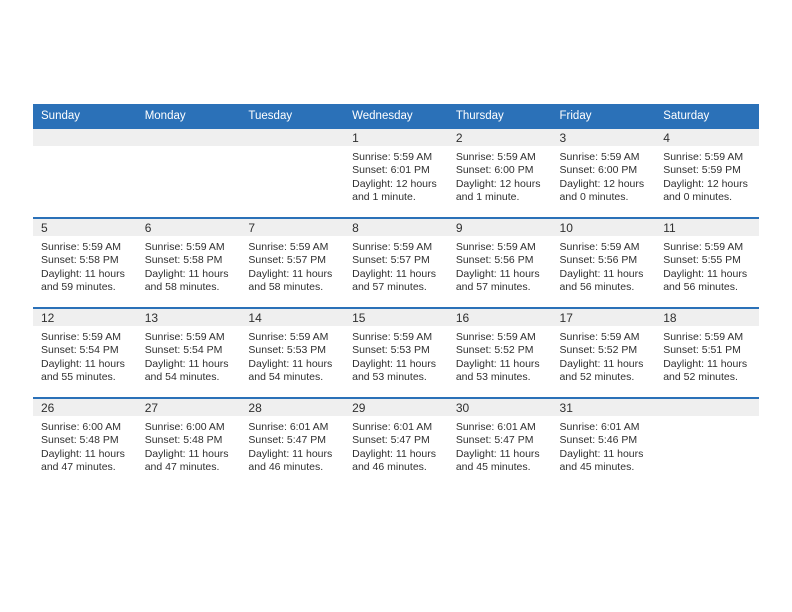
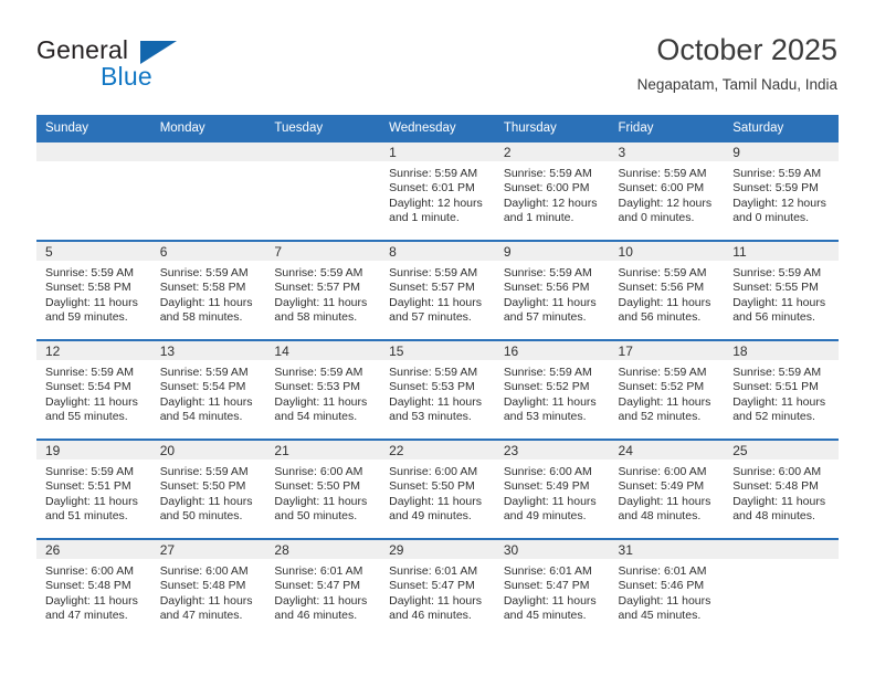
+ General
+ Blue
+ October 2025
+ Negapatam, Tamil Nadu, India
  Sunday	Monday	Tuesday	Wednesday	Thursday	Friday	Saturday
- 			1Sunrise: 5:59 AMSunset: 6:01 PMDaylight: 12 hours and 1 minute.	2Sunrise: 5:59 AMSunset: 6:00 PMDaylight: 12 hours and 1 minute.	3Sunrise: 5:59 AMSunset: 6:00 PMDaylight: 12 hours and 0 minutes.	4Sunrise: 5:59 AMSunset: 5:59 PMDaylight: 12 hours and 0 minutes.
+ 			1Sunrise: 5:59 AMSunset: 6:01 PMDaylight: 12 hours and 1 minute.	2Sunrise: 5:59 AMSunset: 6:00 PMDaylight: 12 hours and 1 minute.	3Sunrise: 5:59 AMSunset: 6:00 PMDaylight: 12 hours and 0 minutes.	9Sunrise: 5:59 AMSunset: 5:59 PMDaylight: 12 hours and 0 minutes.
  5Sunrise: 5:59 AMSunset: 5:58 PMDaylight: 11 hours and 59 minutes.	6Sunrise: 5:59 AMSunset: 5:58 PMDaylight: 11 hours and 58 minutes.	7Sunrise: 5:59 AMSunset: 5:57 PMDaylight: 11 hours and 58 minutes.	8Sunrise: 5:59 AMSunset: 5:57 PMDaylight: 11 hours and 57 minutes.	9Sunrise: 5:59 AMSunset: 5:56 PMDaylight: 11 hours and 57 minutes.	10Sunrise: 5:59 AMSunset: 5:56 PMDaylight: 11 hours and 56 minutes.	11Sunrise: 5:59 AMSunset: 5:55 PMDaylight: 11 hours and 56 minutes.
  12Sunrise: 5:59 AMSunset: 5:54 PMDaylight: 11 hours and 55 minutes.	13Sunrise: 5:59 AMSunset: 5:54 PMDaylight: 11 hours and 54 minutes.	14Sunrise: 5:59 AMSunset: 5:53 PMDaylight: 11 hours and 54 minutes.	15Sunrise: 5:59 AMSunset: 5:53 PMDaylight: 11 hours and 53 minutes.	16Sunrise: 5:59 AMSunset: 5:52 PMDaylight: 11 hours and 53 minutes.	17Sunrise: 5:59 AMSunset: 5:52 PMDaylight: 11 hours and 52 minutes.	18Sunrise: 5:59 AMSunset: 5:51 PMDaylight: 11 hours and 52 minutes.
+ 19Sunrise: 5:59 AMSunset: 5:51 PMDaylight: 11 hours and 51 minutes.	20Sunrise: 5:59 AMSunset: 5:50 PMDaylight: 11 hours and 50 minutes.	21Sunrise: 6:00 AMSunset: 5:50 PMDaylight: 11 hours and 50 minutes.	22Sunrise: 6:00 AMSunset: 5:50 PMDaylight: 11 hours and 49 minutes.	23Sunrise: 6:00 AMSunset: 5:49 PMDaylight: 11 hours and 49 minutes.	24Sunrise: 6:00 AMSunset: 5:49 PMDaylight: 11 hours and 48 minutes.	25Sunrise: 6:00 AMSunset: 5:48 PMDaylight: 11 hours and 48 minutes.
  26Sunrise: 6:00 AMSunset: 5:48 PMDaylight: 11 hours and 47 minutes.	27Sunrise: 6:00 AMSunset: 5:48 PMDaylight: 11 hours and 47 minutes.	28Sunrise: 6:01 AMSunset: 5:47 PMDaylight: 11 hours and 46 minutes.	29Sunrise: 6:01 AMSunset: 5:47 PMDaylight: 11 hours and 46 minutes.	30Sunrise: 6:01 AMSunset: 5:47 PMDaylight: 11 hours and 45 minutes.	31Sunrise: 6:01 AMSunset: 5:46 PMDaylight: 11 hours and 45 minutes.
